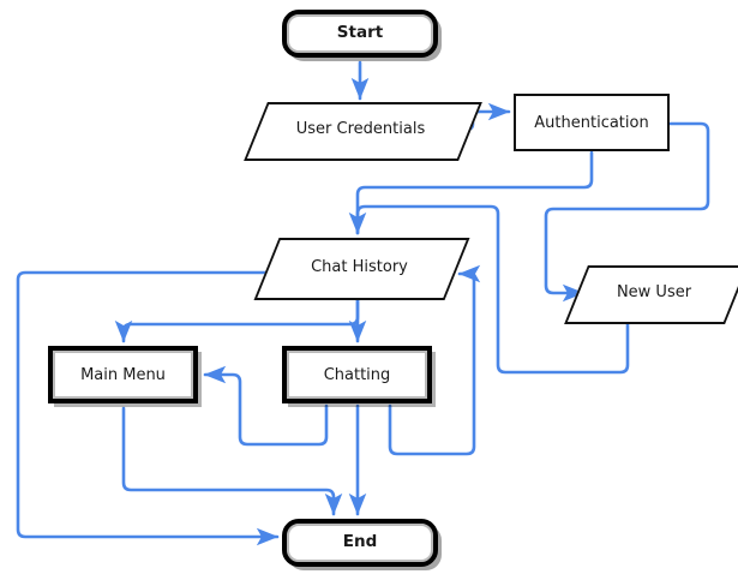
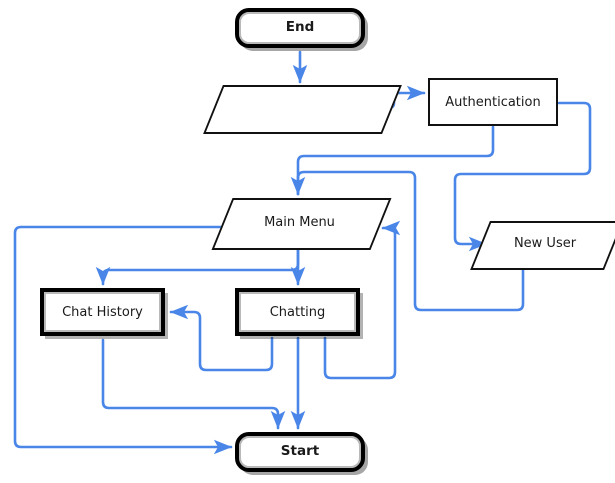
- Start
+ End
- User Credentials
  Authentication
- Chat History
+ Main Menu
  New User
- Main Menu
+ Chat History
  Chatting
- End
+ Start
